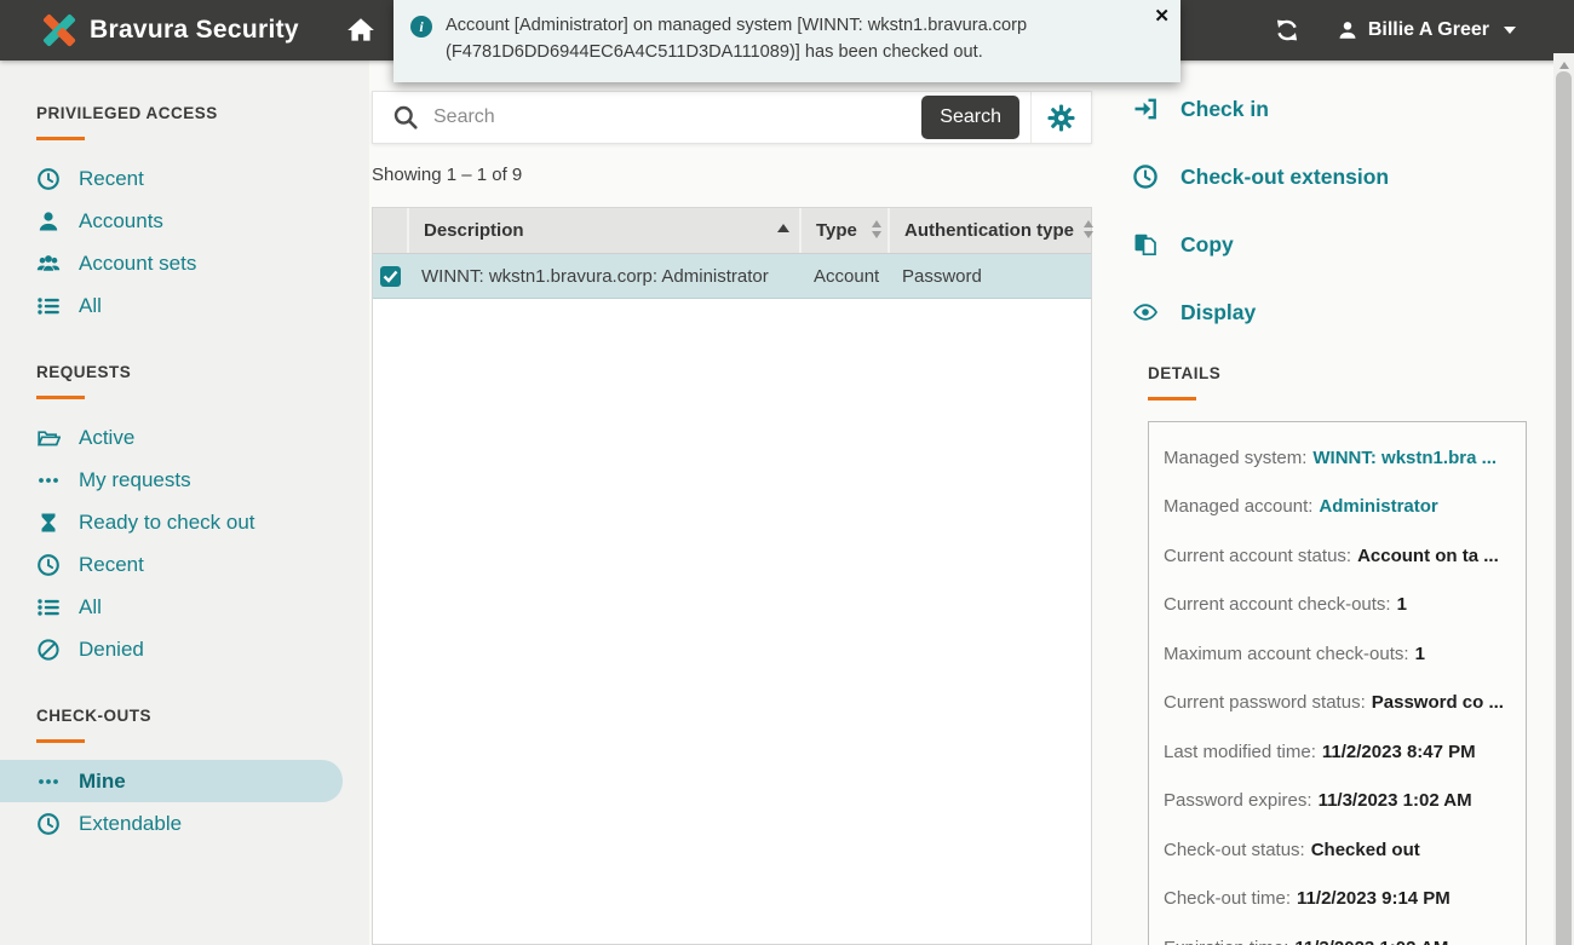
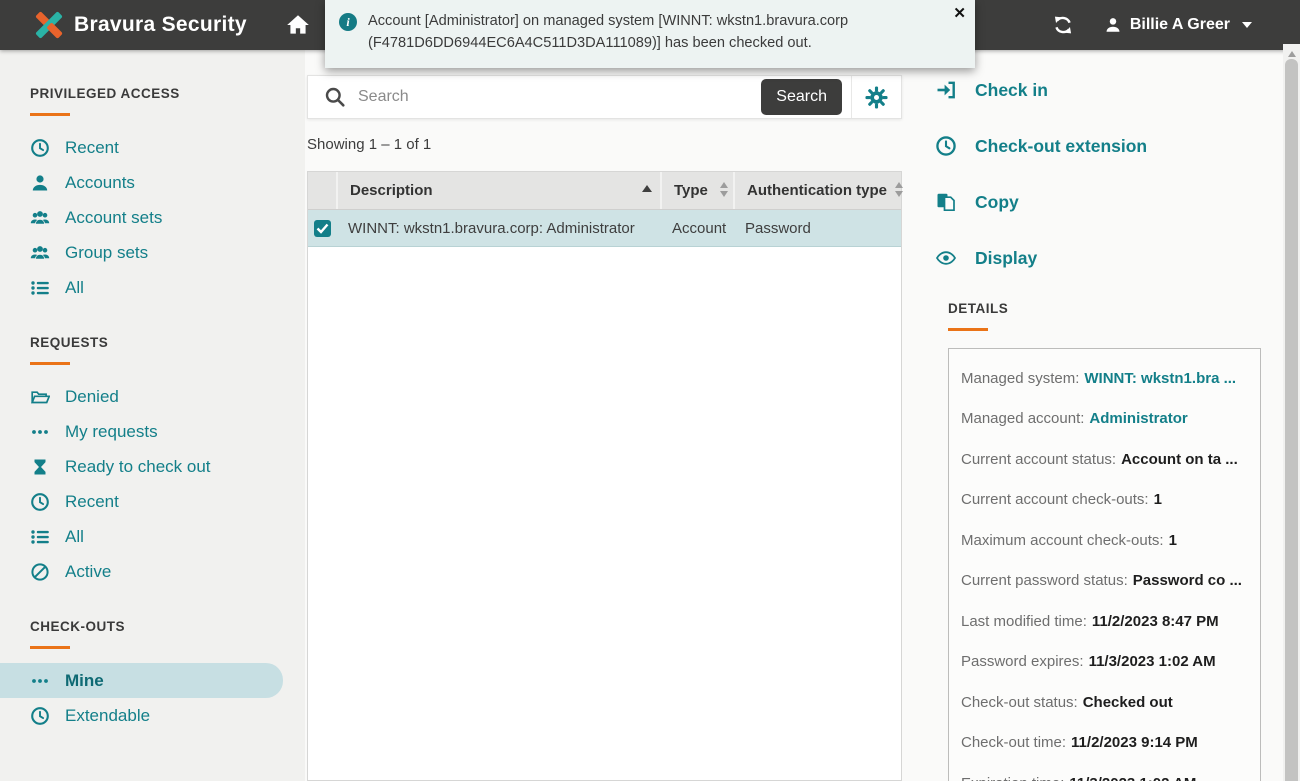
  Bravura Security
  Billie A Greer
  i
  Account [Administrator] on managed system [WINNT: wkstn1.bravura.corp (F4781D6DD6944EC6A4C511D3DA111089)] has been checked out.
  ✕
  PRIVILEGED ACCESS
  Recent
  Accounts
  Account sets
+ Group sets
  All
  REQUESTS
- Active
+ Denied
  My requests
  Ready to check out
  Recent
  All
- Denied
+ Active
  CHECK-OUTS
  Mine
  Extendable
  Search
  Search
- Showing 1 – 1 of 9
+ Showing 1 – 1 of 1
  Description
  Type
  Authentication type
  WINNT: wkstn1.bravura.corp: Administrator
  Account
  Password
  Check in
  Check-out extension
  Copy
  Display
  DETAILS
  Managed system:
  WINNT: wkstn1.bra ...
  Managed account:
  Administrator
  Current account status:
  Account on ta ...
  Current account check-outs:
  1
  Maximum account check-outs:
  1
  Current password status:
  Password co ...
  Last modified time:
  11/2/2023 8:47 PM
  Password expires:
  11/3/2023 1:02 AM
  Check-out status:
  Checked out
  Check-out time:
  11/2/2023 9:14 PM
